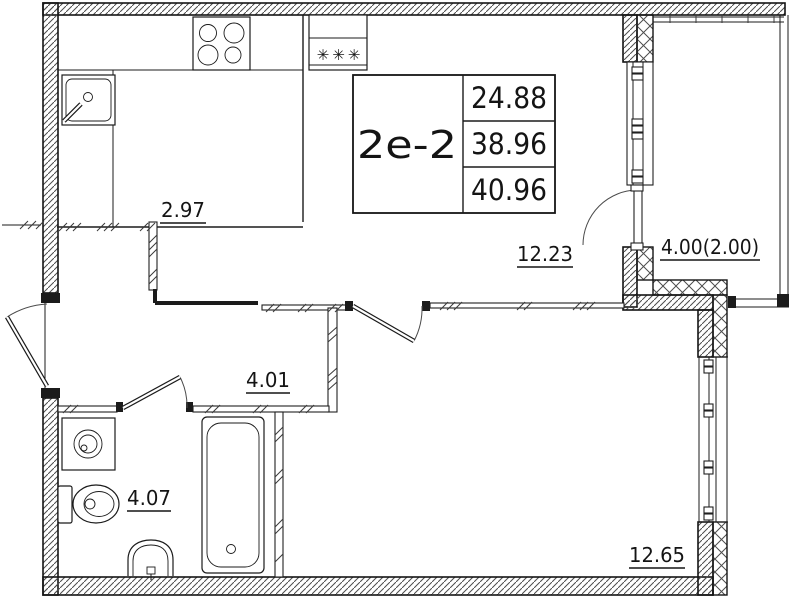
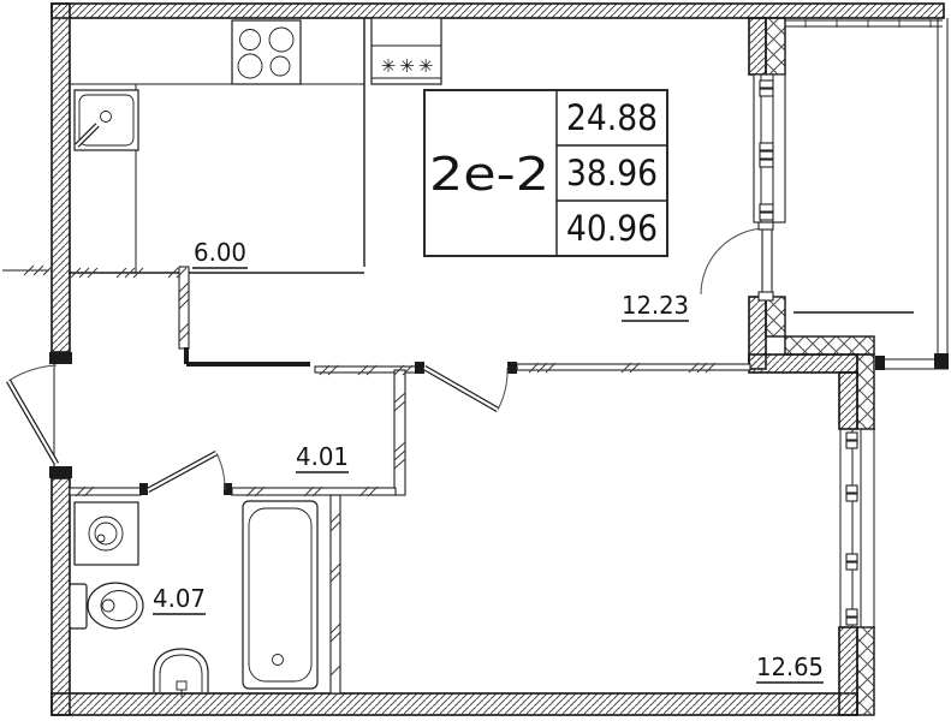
  ✳✳✳
  2е-2
  24.88
  38.96
  40.96
- 2.97
+ 6.00
  12.23
- 4.00(2.00)
  4.01
  4.07
  12.65
